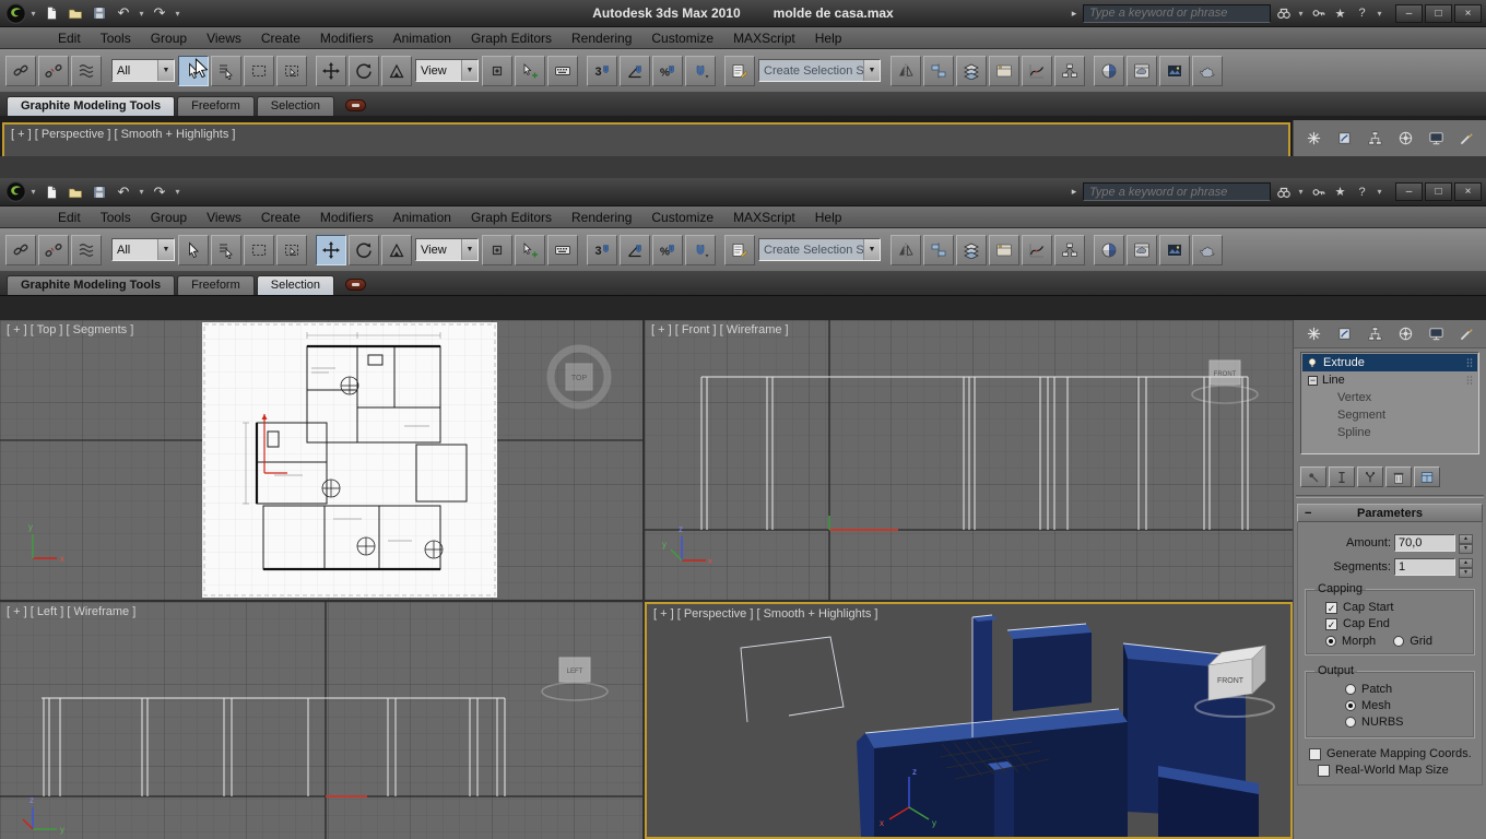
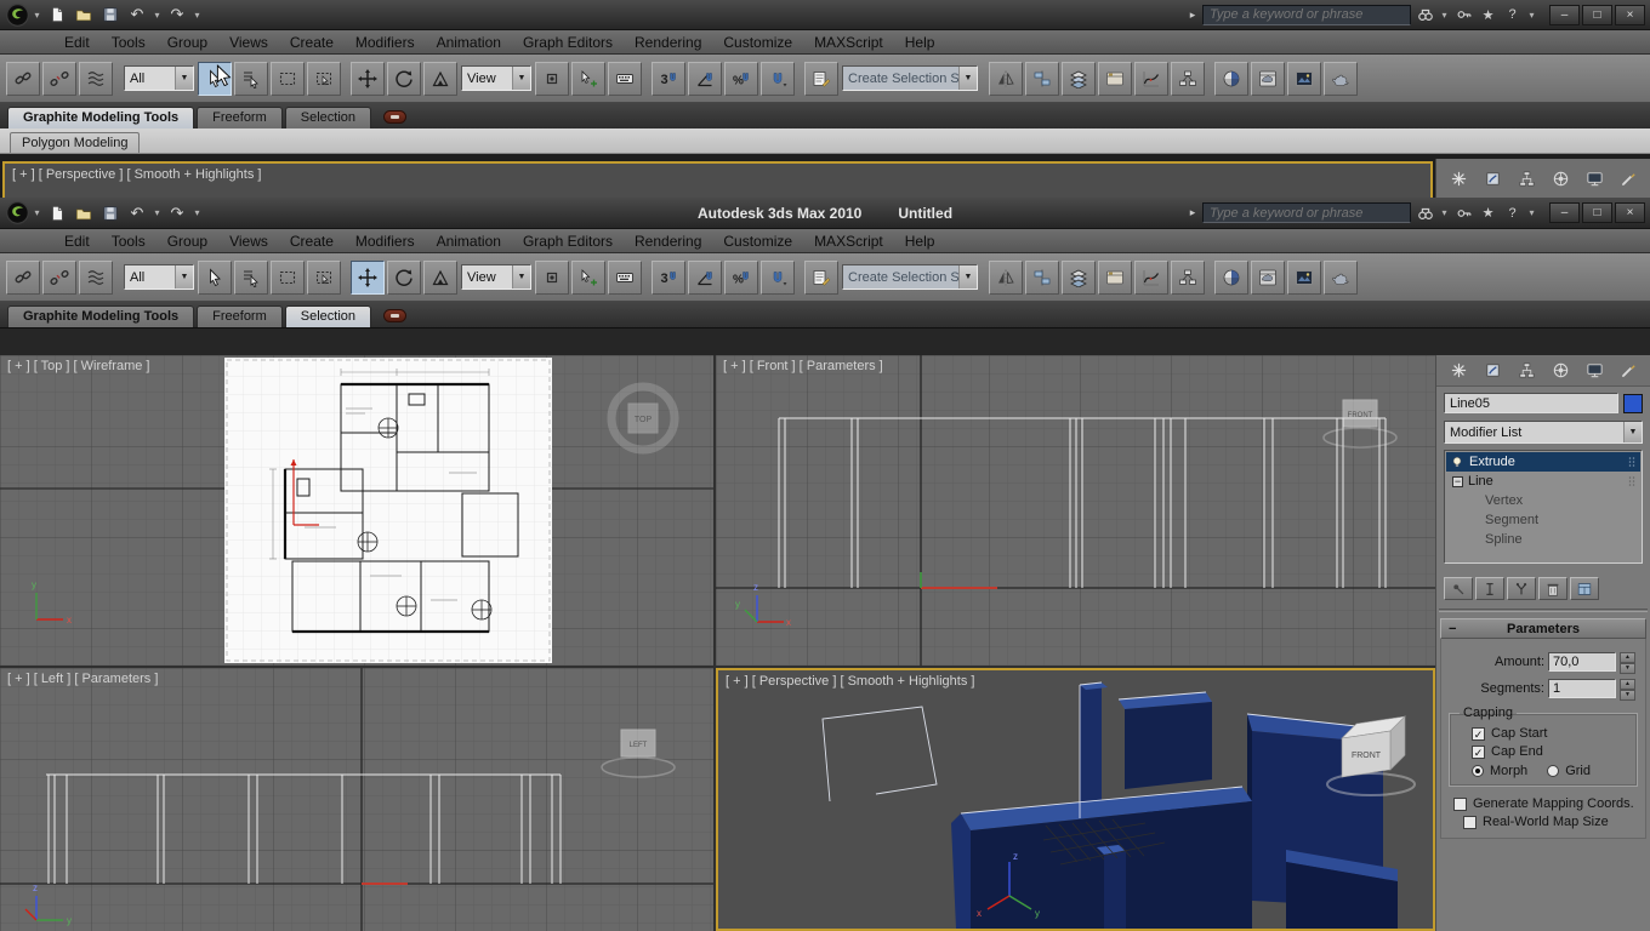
  ▾
  ↶
  ▾
  ↷
  ▾
- Autodesk 3ds Max 2010 molde de casa.max
  ▸
  Type a keyword or phrase
  ▾
  ★
  ?
  ▾
  –
  □
  ×
  Edit
  Tools
  Group
  Views
  Create
  Modifiers
  Animation
  Graph Editors
  Rendering
  Customize
  MAXScript
  Help
  All
  View
  3
  %
  Create Selection S
  Graphite Modeling Tools
  Freeform
  Selection
+ Polygon Modeling
  [ + ] [ Perspective ] [ Smooth + Highlights ]
  ▾
  ↶
  ▾
  ↷
  ▾
+ Autodesk 3ds Max 2010 Untitled
  ▸
  Type a keyword or phrase
  ▾
  ★
  ?
  ▾
  –
  □
  ×
  Edit
  Tools
  Group
  Views
  Create
  Modifiers
  Animation
  Graph Editors
  Rendering
  Customize
  MAXScript
  Help
  All
  View
  3
  %
  Create Selection S
  Graphite Modeling Tools
  Freeform
  Selection
- [ + ] [ Top ] [ Segments ]
+ [ + ] [ Top ] [ Wireframe ]
  x
  y
- [ + ] [ Front ] [ Wireframe ]
+ [ + ] [ Front ] [ Parameters ]
  x
  z
  y
- [ + ] [ Left ] [ Wireframe ]
+ [ + ] [ Left ] [ Parameters ]
  z
  y
  [ + ] [ Perspective ] [ Smooth + Highlights ]
  z
  x
  y
+ Line05
+ Modifier List
  Extrude
  −
  Line
  Vertex
  Segment
  Spline
  −
  Parameters
  Amount:
  70,0
  Segments:
  1
  Capping
  ✓
  Cap Start
  ✓
  Cap End
  Morph
  Grid
- Output
- Patch
- Mesh
- NURBS
  Generate Mapping Coords.
  Real-World Map Size
